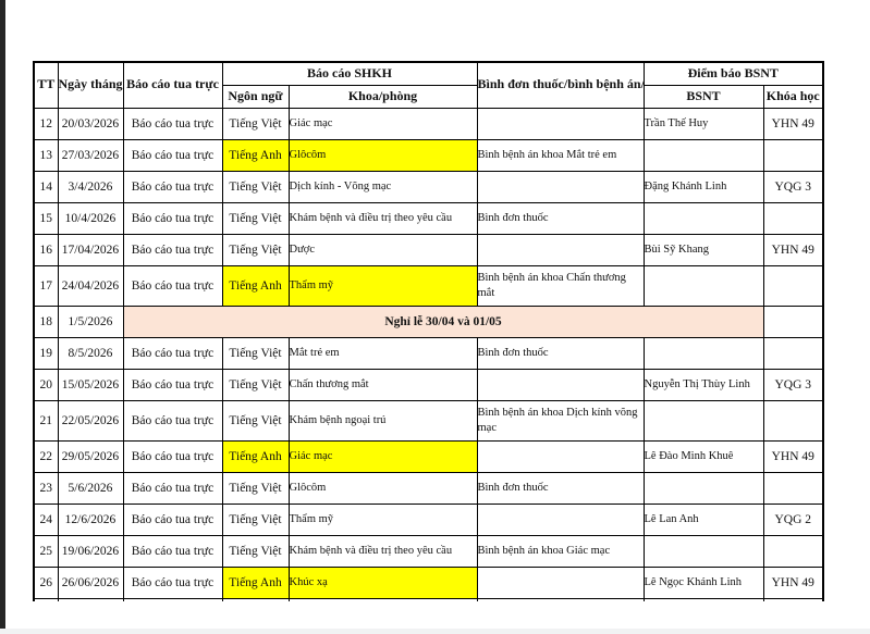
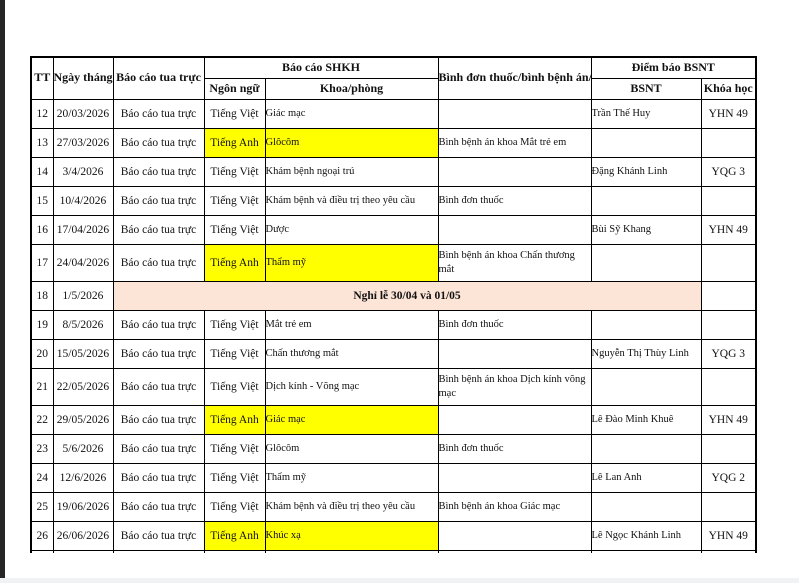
  TT	Ngày tháng	Báo cáo tua trực	Báo cáo SHKH	Bình đơn thuốc/bình bệnh án/	Điểm báo BSNT
  Ngôn ngữ	Khoa/phòng	BSNT	Khóa học
  12	20/03/2026	Báo cáo tua trực	Tiếng Việt	Giác mạc		Trần Thế Huy	YHN 49
  13	27/03/2026	Báo cáo tua trực	Tiếng Anh	Glôcôm	Bình bệnh án khoa Mắt trẻ em
- 14	3/4/2026	Báo cáo tua trực	Tiếng Việt	Dịch kính - Võng mạc		Đặng Khánh Linh	YQG 3
+ 14	3/4/2026	Báo cáo tua trực	Tiếng Việt	Khám bệnh ngoại trú		Đặng Khánh Linh	YQG 3
  15	10/4/2026	Báo cáo tua trực	Tiếng Việt	Khám bệnh và điều trị theo yêu cầu	Bình đơn thuốc
  16	17/04/2026	Báo cáo tua trực	Tiếng Việt	Dược		Bùi Sỹ Khang	YHN 49
  17	24/04/2026	Báo cáo tua trực	Tiếng Anh	Thẩm mỹ	Bình bệnh án khoa Chấn thương mắt
  18	1/5/2026	Nghỉ lễ 30/04 và 01/05
  19	8/5/2026	Báo cáo tua trực	Tiếng Việt	Mắt trẻ em	Bình đơn thuốc
  20	15/05/2026	Báo cáo tua trực	Tiếng Việt	Chấn thương mắt		Nguyễn Thị Thùy Linh	YQG 3
- 21	22/05/2026	Báo cáo tua trực	Tiếng Việt	Khám bệnh ngoại trú	Bình bệnh án khoa Dịch kính võng mạc
+ 21	22/05/2026	Báo cáo tua trực	Tiếng Việt	Dịch kính - Võng mạc	Bình bệnh án khoa Dịch kính võng mạc
  22	29/05/2026	Báo cáo tua trực	Tiếng Anh	Giác mạc		Lê Đào Minh Khuê	YHN 49
  23	5/6/2026	Báo cáo tua trực	Tiếng Việt	Glôcôm	Bình đơn thuốc
  24	12/6/2026	Báo cáo tua trực	Tiếng Việt	Thẩm mỹ		Lê Lan Anh	YQG 2
  25	19/06/2026	Báo cáo tua trực	Tiếng Việt	Khám bệnh và điều trị theo yêu cầu	Bình bệnh án khoa Giác mạc
  26	26/06/2026	Báo cáo tua trực	Tiếng Anh	Khúc xạ		Lê Ngọc Khánh Linh	YHN 49
